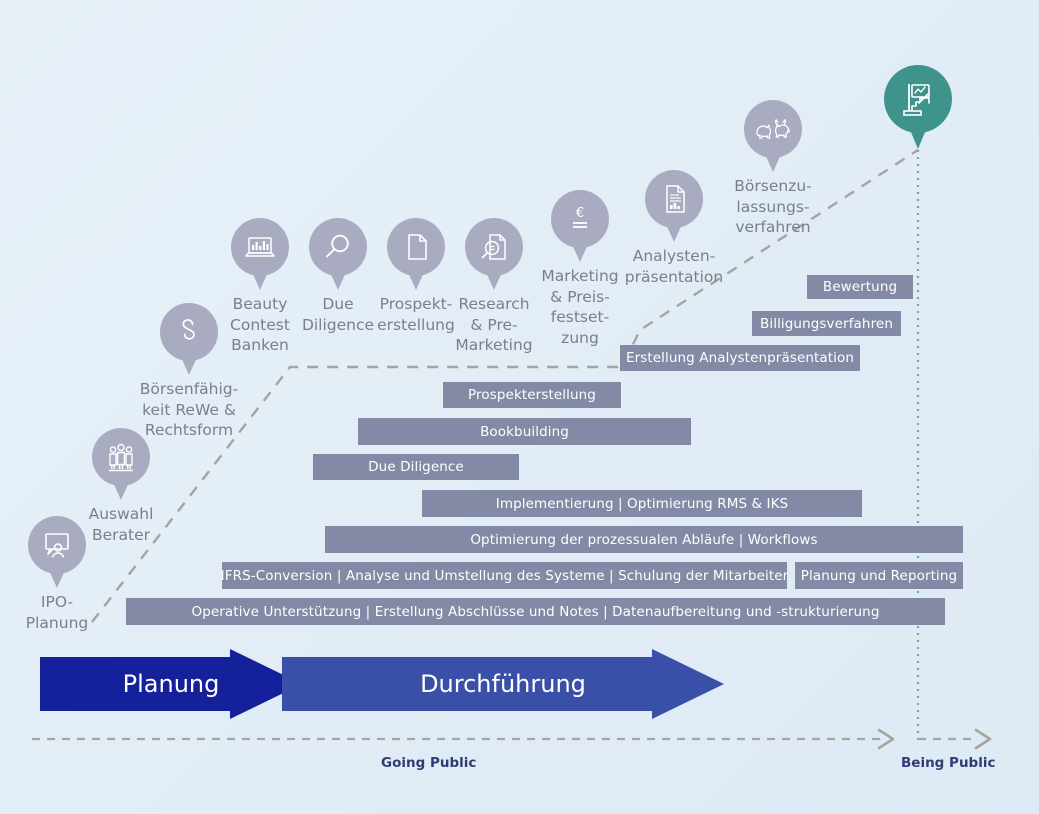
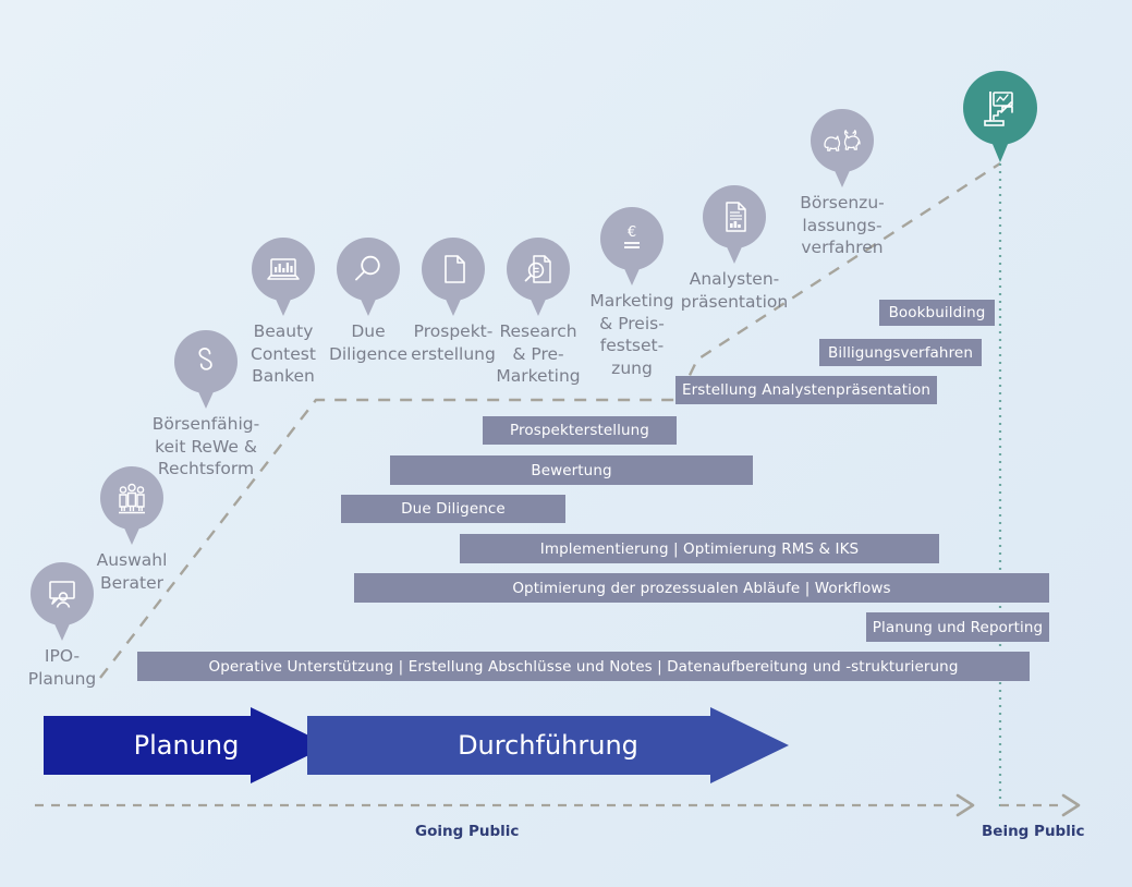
  IPO-
  Planung
  Auswahl
  Berater
  Börsenfähig-
  keit ReWe &
  Rechtsform
  Beauty
  Contest
  Banken
  Due
  Diligence
  Prospekt-
  erstellung
  Research
  & Pre-
  Marketing
  €
  Marketing
  & Preis-
  festset-
  zung
  Analysten-
  präsentation
  Börsenzu-
  lassungs-
  verfahren
- Bewertung
+ Bookbuilding
  Billigungsverfahren
  Erstellung Analystenpräsentation
  Prospekterstellung
- Bookbuilding
+ Bewertung
  Due Diligence
  Implementierung | Optimierung RMS & IKS
  Optimierung der prozessualen Abläufe | Workflows
- IFRS-Conversion | Analyse und Umstellung des Systeme | Schulung der Mitarbeiter
  Planung und Reporting
  Operative Unterstützung | Erstellung Abschlüsse und Notes | Datenaufbereitung und -strukturierung
  Planung
  Durchführung
  Going Public
  Being Public
